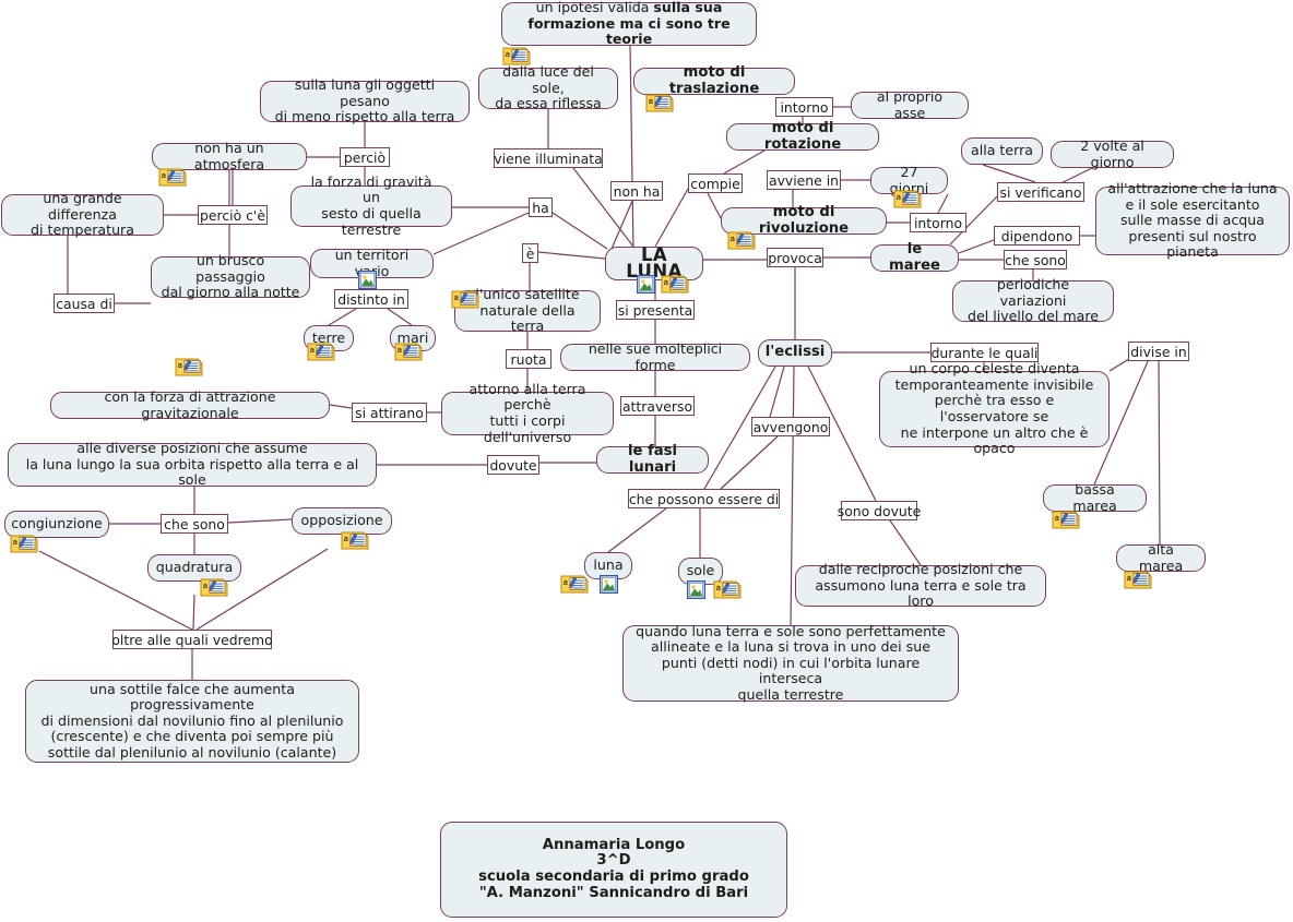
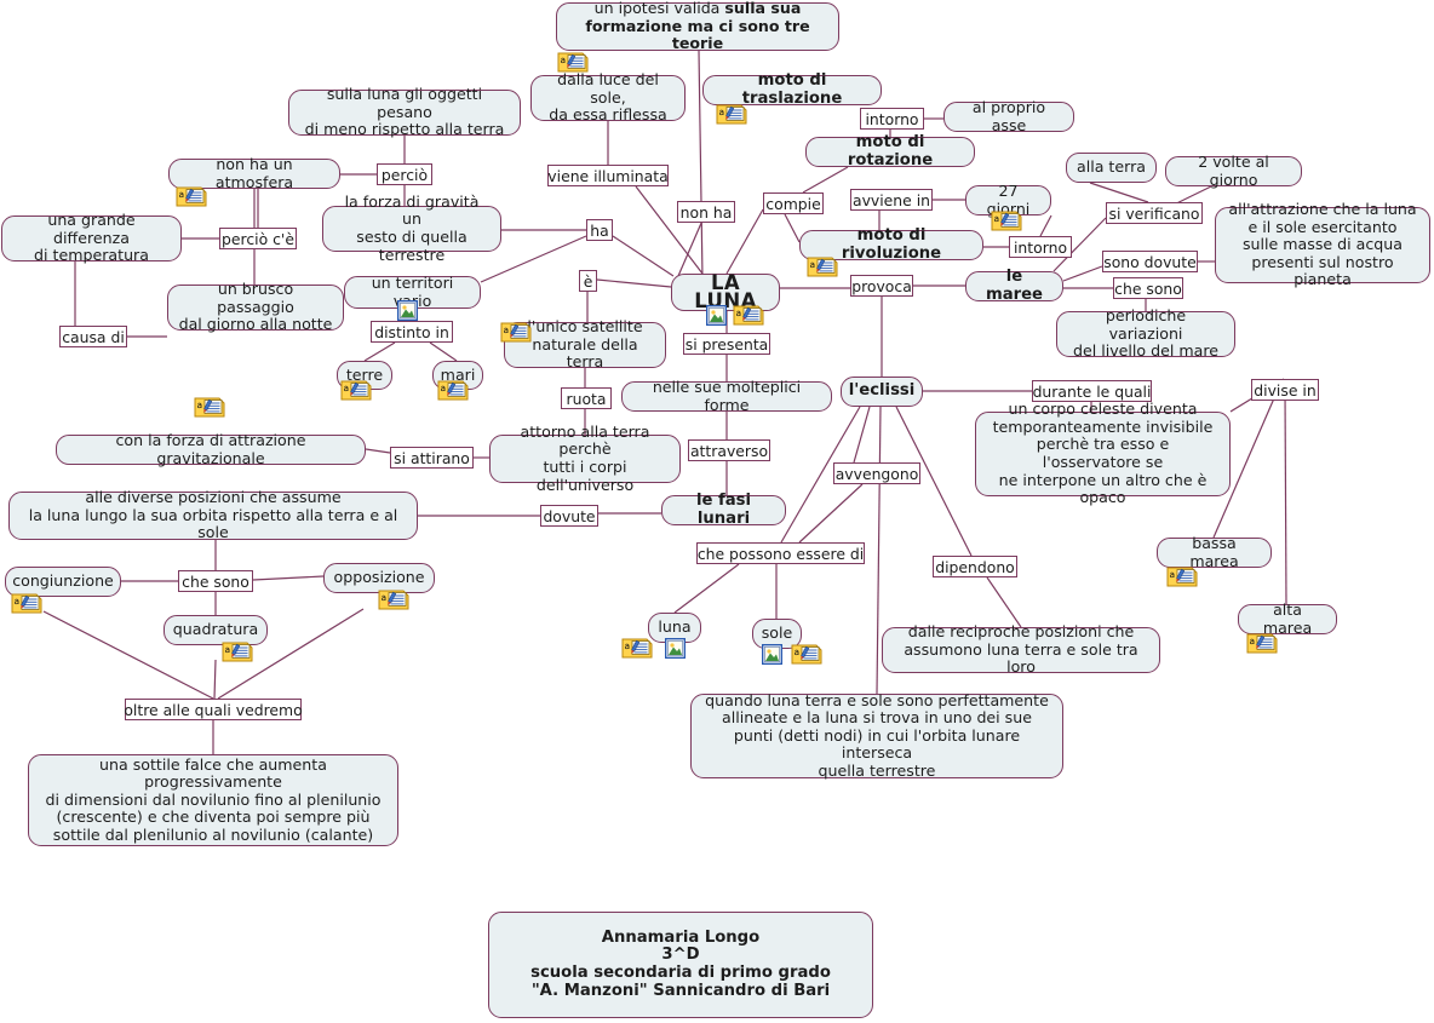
  un ipotesi valida sulla sua
  formazione ma ci sono tre teorie
  sulla luna gli oggetti pesano
  di meno rispetto alla terra
  dalla luce del sole,
  da essa riflessa
  moto di traslazione
  al proprio asse
  moto di rotazione
  non ha un atmosfera
  alla terra
  2 volte al giorno
  27 giorni
  la forza di gravità un
  sesto di quella terrestre
  all'attrazione che la luna
  e il sole esercitanto
  sulle masse di acqua
  presenti sul nostro pianeta
  una grande differenza
  di temperatura
  moto di rivoluzione
  un brusco passaggio
  dal giorno alla notte
  un territori io
  LA LUNA
  le maree
  periodiche variazioni
  del livello del mare
  'unico satellite
  naturale della terra
  terre
  mari
  l'eclissi
  nelle sue molteplici forme
  un corpo celeste diventa
  temporanteamente invisibile
  perchè tra esso e l'osservatore se
  ne interpone un altro che è opaco
  con la forza di attrazione gravitazionale
  attorno alla terra perchè
  tutti i corpi dell'universo
  alle diverse posizioni che assume
  la luna lungo la sua orbita rispetto alla terra e al sole
  le fasi lunari
  bassa marea
  congiunzione
  opposizione
  alta marea
  quadratura
  luna
  sole
  dalle reciproche posizioni che
  assumono luna terra e sole tra loro
  quando luna terra e sole sono perfettamente
  allineate e la luna si trova in uno dei sue
  punti (detti nodi) in cui l'orbita lunare interseca
  quella terrestre
  una sottile falce che aumenta progressivamente
  di dimensioni dal novilunio fino al plenilunio
  (crescente) e che diventa poi sempre più
  sottile dal plenilunio al novilunio (calante)
  Annamaria Longo
  3^D
  scuola secondaria di primo grado
  "A. Manzoni" Sannicandro di Bari
  perciò
  intorno
  viene illuminata
  compie
  avviene in
  si verificano
  non ha
  perciò c'è
  ha
  intorno
- dipendono
+ sono dovute
  è
  provoca
  che sono
  causa di
  distinto in
  si presenta
  ruota
  durante le quali
  divise in
  si attirano
  attraverso
  avvengono
  dovute
  che possono essere di
- sono dovute
+ dipendono
  che sono
  oltre alle quali vedremo
  a
  a
  a
  a
  a
  a
  a
  a
  a
  a
  a
  a
  a
  a
  a
  a
  a
